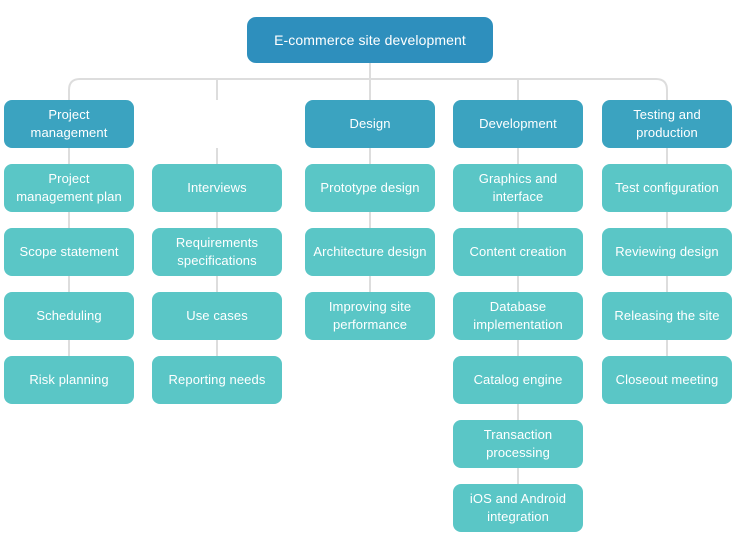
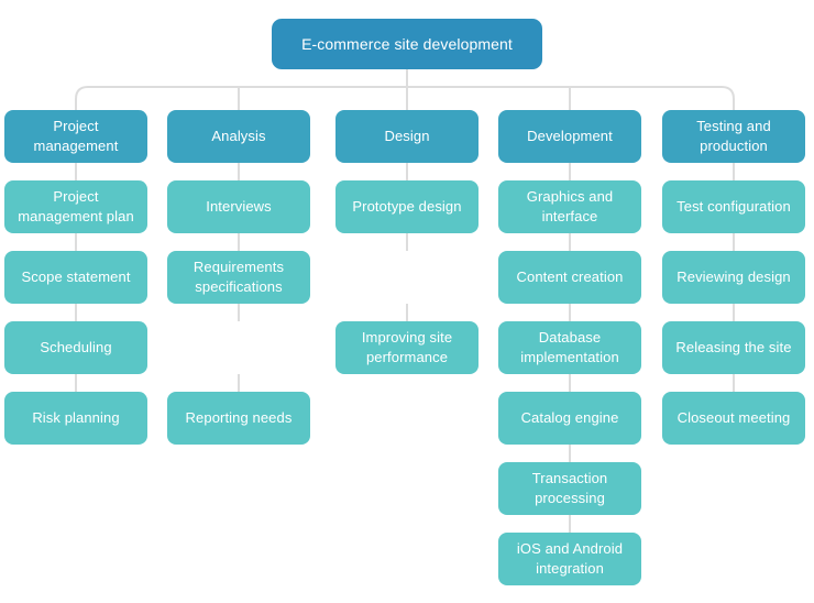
  E-commerce site development
  Project management
  Project management plan
  Scope statement
  Scheduling
  Risk planning
+ Analysis
  Interviews
  Requirements specifications
- Use cases
  Reporting needs
  Design
  Prototype design
- Architecture design
  Improving site performance
  Development
  Graphics and interface
  Content creation
  Database implementation
  Catalog engine
  Transaction processing
  iOS and Android integration
  Testing and production
  Test configuration
  Reviewing design
  Releasing the site
  Closeout meeting
